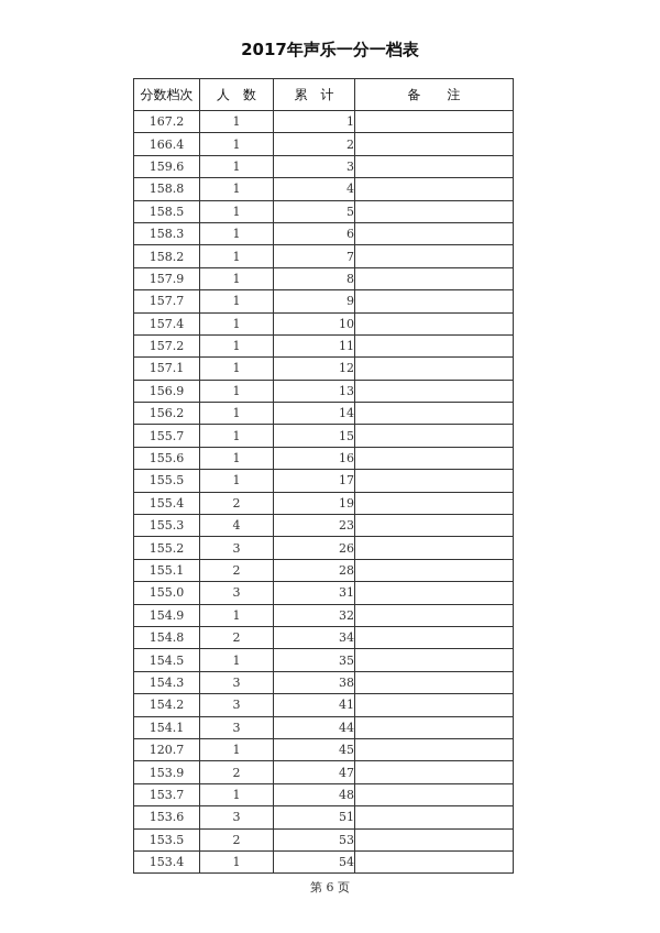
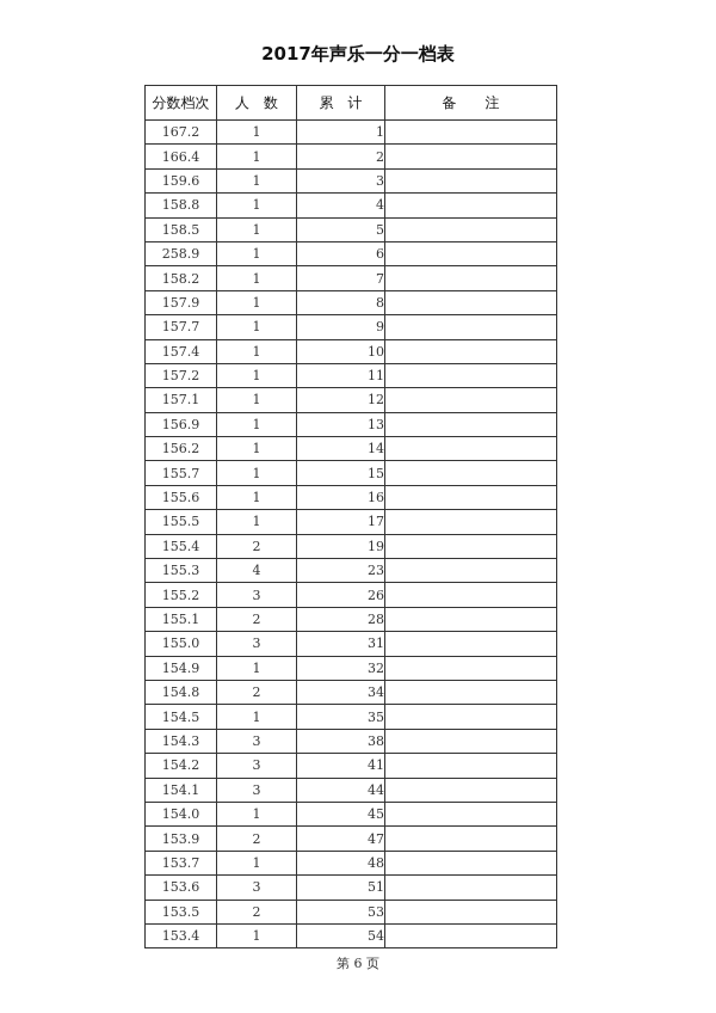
  2017年声乐一分一档表
  分数档次	人 数	累 计	备 注
  167.2	1	1
  166.4	1	2
  159.6	1	3
  158.8	1	4
  158.5	1	5
- 158.3	1	6
+ 258.9	1	6
  158.2	1	7
  157.9	1	8
  157.7	1	9
  157.4	1	10
  157.2	1	11
  157.1	1	12
  156.9	1	13
  156.2	1	14
  155.7	1	15
  155.6	1	16
  155.5	1	17
  155.4	2	19
  155.3	4	23
  155.2	3	26
  155.1	2	28
  155.0	3	31
  154.9	1	32
  154.8	2	34
  154.5	1	35
  154.3	3	38
  154.2	3	41
  154.1	3	44
- 120.7	1	45
+ 154.0	1	45
  153.9	2	47
  153.7	1	48
  153.6	3	51
  153.5	2	53
  153.4	1	54
  第 6 页
